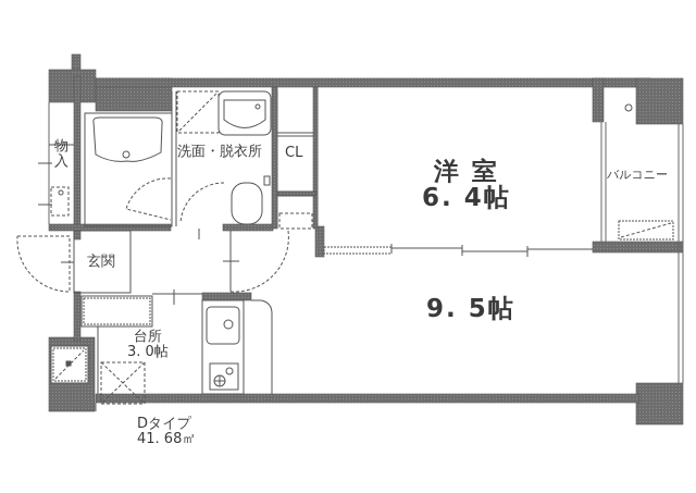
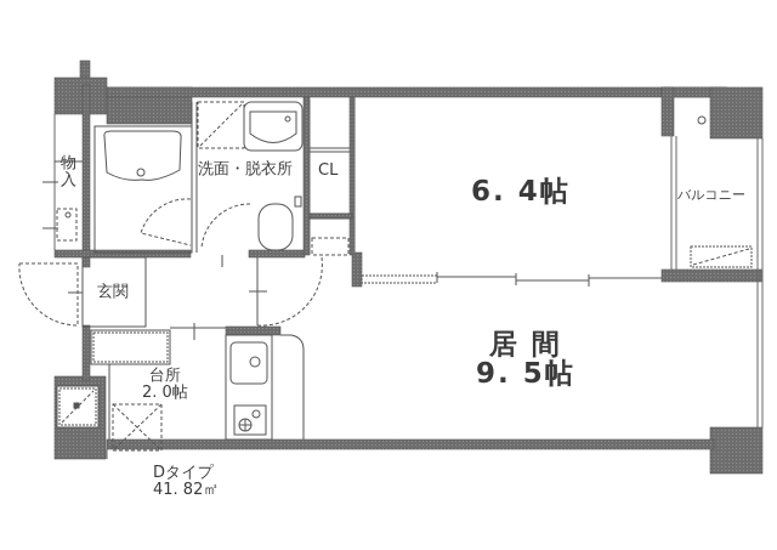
- 洋 室
  6. 4帖
+ 居 間
  9. 5帖
  台所
- 3. 0帖
+ 2. 0帖
  洗面・脱衣所
  CL
  物入
  玄関
  バルコニー
  Dタイプ
- 41. 68㎡
+ 41. 82㎡
